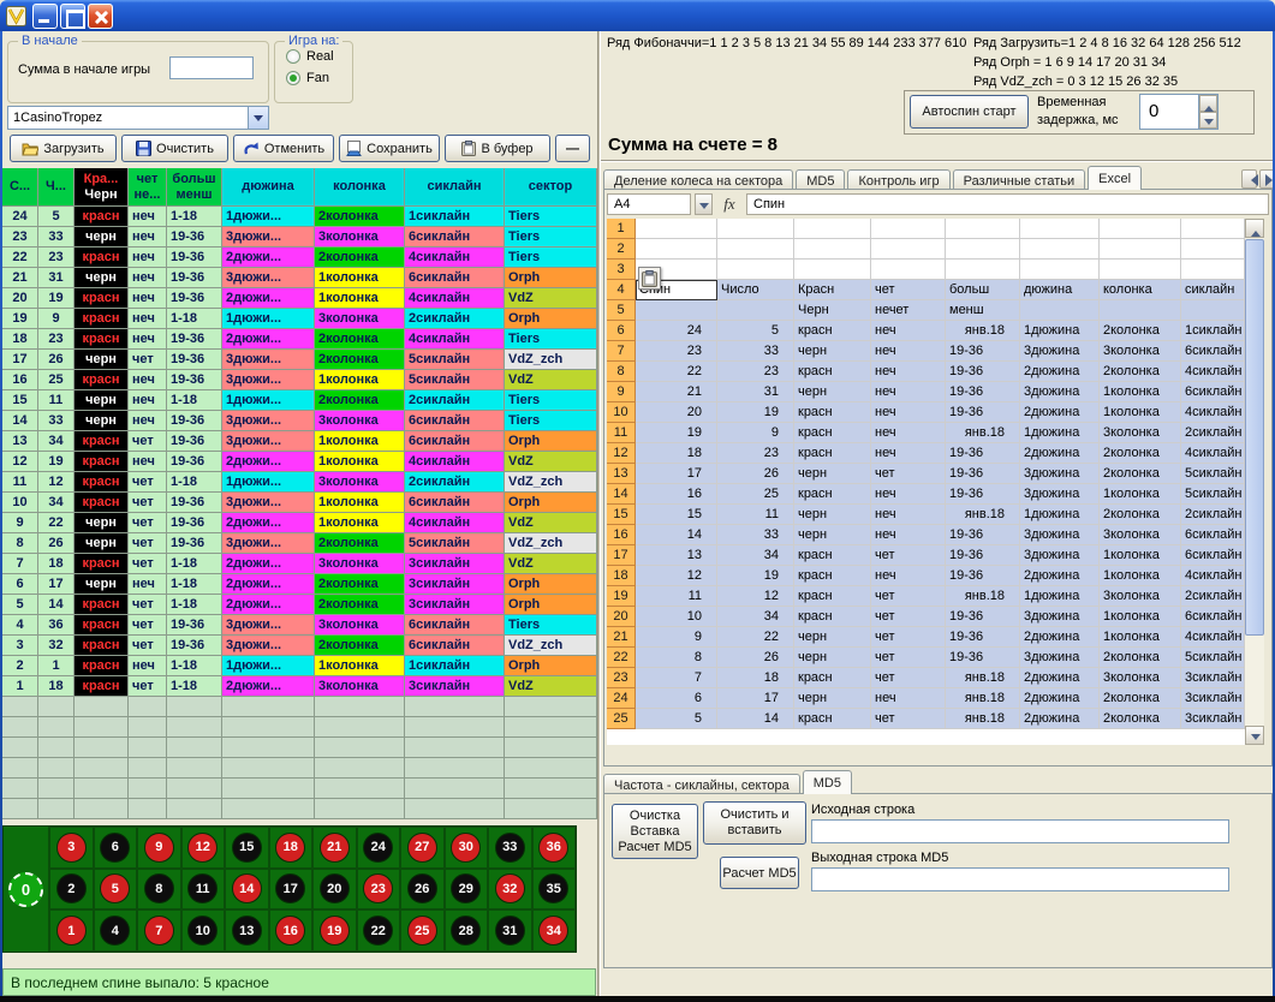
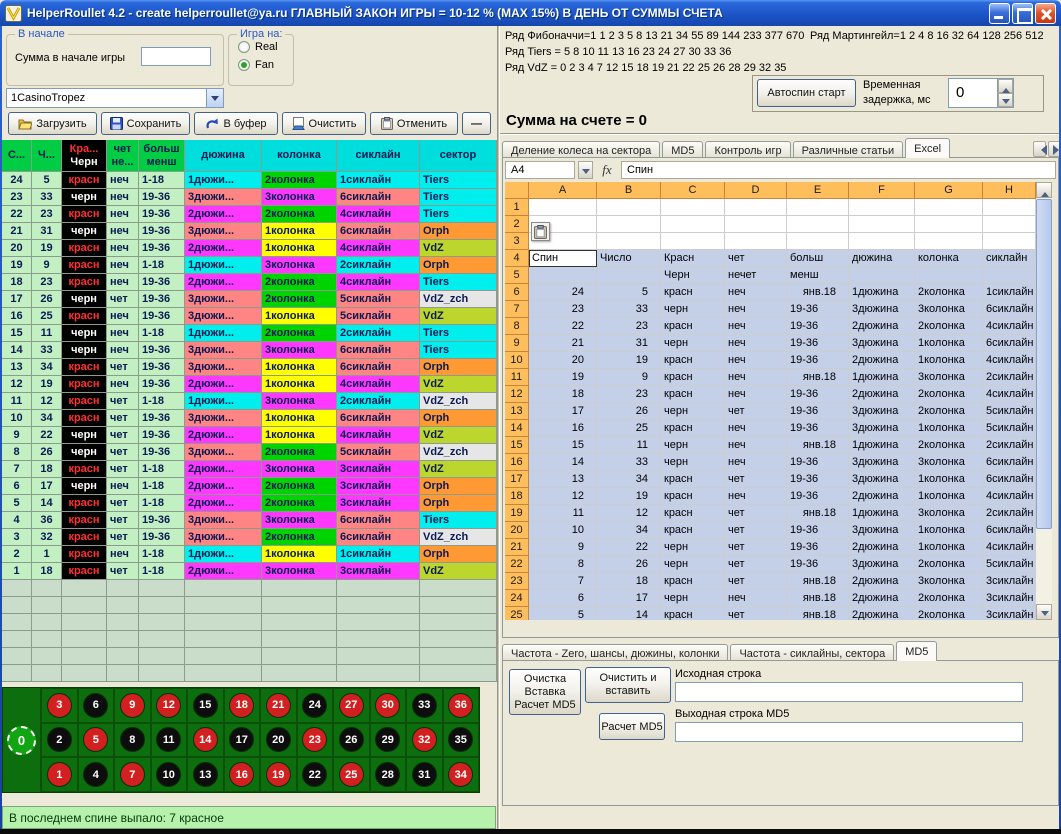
+ HelperRoullet 4.2 - create helperroullet@ya.ru ГЛАВНЫЙ ЗАКОН ИГРЫ = 10-12 % (MAX 15%) В ДЕНЬ ОТ СУММЫ СЧЕТА
  В начале
  Сумма в начале игры
  Игра на:
  Real
  Fan
  1CasinoTropez
  Загрузить
- Очистить
+ Сохранить
- Отменить
+ В буфер
- Сохранить
+ Очистить
- В буфер
+ Отменить
  —
  С...
  Ч...
  Кра...
  Черн
  чет
  не...
  больш
  менш
  дюжина
  колонка
  сиклайн
  сектор
  24
  5
  красн
  неч
  1-18
  1дюжи...
  2колонка
  1сиклайн
  Tiers
  23
  33
  черн
  неч
  19-36
  3дюжи...
  3колонка
  6сиклайн
  Tiers
  22
  23
  красн
  неч
  19-36
  2дюжи...
  2колонка
  4сиклайн
  Tiers
  21
  31
  черн
  неч
  19-36
  3дюжи...
  1колонка
  6сиклайн
  Orph
  20
  19
  красн
  неч
  19-36
  2дюжи...
  1колонка
  4сиклайн
  VdZ
  19
  9
  красн
  неч
  1-18
  1дюжи...
  3колонка
  2сиклайн
  Orph
  18
  23
  красн
  неч
  19-36
  2дюжи...
  2колонка
  4сиклайн
  Tiers
  17
  26
  черн
  чет
  19-36
  3дюжи...
  2колонка
  5сиклайн
  VdZ_zch
  16
  25
  красн
  неч
  19-36
  3дюжи...
  1колонка
  5сиклайн
  VdZ
  15
  11
  черн
  неч
  1-18
  1дюжи...
  2колонка
  2сиклайн
  Tiers
  14
  33
  черн
  неч
  19-36
  3дюжи...
  3колонка
  6сиклайн
  Tiers
  13
  34
  красн
  чет
  19-36
  3дюжи...
  1колонка
  6сиклайн
  Orph
  12
  19
  красн
  неч
  19-36
  2дюжи...
  1колонка
  4сиклайн
  VdZ
  11
  12
  красн
  чет
  1-18
  1дюжи...
  3колонка
  2сиклайн
  VdZ_zch
  10
  34
  красн
  чет
  19-36
  3дюжи...
  1колонка
  6сиклайн
  Orph
  9
  22
  черн
  чет
  19-36
  2дюжи...
  1колонка
  4сиклайн
  VdZ
  8
  26
  черн
  чет
  19-36
  3дюжи...
  2колонка
  5сиклайн
  VdZ_zch
  7
  18
  красн
  чет
  1-18
  2дюжи...
  3колонка
  3сиклайн
  VdZ
  6
  17
  черн
  неч
  1-18
  2дюжи...
  2колонка
  3сиклайн
  Orph
  5
  14
  красн
  чет
  1-18
  2дюжи...
  2колонка
  3сиклайн
  Orph
  4
  36
  красн
  чет
  19-36
  3дюжи...
  3колонка
  6сиклайн
  Tiers
  3
  32
  красн
  чет
  19-36
  3дюжи...
  2колонка
  6сиклайн
  VdZ_zch
  2
  1
  красн
  неч
  1-18
  1дюжи...
  1колонка
  1сиклайн
  Orph
  1
  18
  красн
  чет
  1-18
  2дюжи...
  3колонка
  3сиклайн
  VdZ
  0
  3
  6
  9
  12
  15
  18
  21
  24
  27
  30
  33
  36
  2
  5
  8
  11
  14
  17
  20
  23
  26
  29
  32
  35
  1
  4
  7
  10
  13
  16
  19
  22
  25
  28
  31
  34
- В последнем спине выпало: 5 красное
+ В последнем спине выпало: 7 красное
- Ряд Фибоначчи=1 1 2 3 5 8 13 21 34 55 89 144 233 377 610
+ Ряд Фибоначчи=1 1 2 3 5 8 13 21 34 55 89 144 233 377 670
+ Ряд Tiers = 5 8 10 11 13 16 23 24 27 30 33 36
+ Ряд VdZ = 0 2 3 4 7 12 15 18 19 21 22 25 26 28 29 32 35
- Ряд Загрузить=1 2 4 8 16 32 64 128 256 512
+ Ряд Мартингейл=1 2 4 8 16 32 64 128 256 512
- Ряд Orph = 1 6 9 14 17 20 31 34
- Ряд VdZ_zch = 0 3 12 15 26 32 35
  Автоспин старт
  Временная задержка, мс
  0
- Сумма на счете = 8
+ Сумма на счете = 0
  Деление колеса на сектора
  MD5
  Контроль игр
  Различные статьи
  Excel
  A4
  fx
  Спин
+ A
+ B
+ C
+ D
+ E
+ F
+ G
+ H
  1
  2
  3
  4
  Спин
  Число
  Красн
  чет
  больш
  дюжина
  колонка
  сиклайн
  5
  Черн
  нечет
  менш
  6
  24
  5
  красн
  неч
  янв.18
  1дюжина
  2колонка
  1сиклайн
  7
  23
  33
  черн
  неч
  19-36
  3дюжина
  3колонка
  6сиклайн
  8
  22
  23
  красн
  неч
  19-36
  2дюжина
  2колонка
  4сиклайн
  9
  21
  31
  черн
  неч
  19-36
  3дюжина
  1колонка
  6сиклайн
  10
  20
  19
  красн
  неч
  19-36
  2дюжина
  1колонка
  4сиклайн
  11
  19
  9
  красн
  неч
  янв.18
  1дюжина
  3колонка
  2сиклайн
  12
  18
  23
  красн
  неч
  19-36
  2дюжина
  2колонка
  4сиклайн
  13
  17
  26
  черн
  чет
  19-36
  3дюжина
  2колонка
  5сиклайн
  14
  16
  25
  красн
  неч
  19-36
  3дюжина
  1колонка
  5сиклайн
  15
  15
  11
  черн
  неч
  янв.18
  1дюжина
  2колонка
  2сиклайн
  16
  14
  33
  черн
  неч
  19-36
  3дюжина
  3колонка
  6сиклайн
  17
  13
  34
  красн
  чет
  19-36
  3дюжина
  1колонка
  6сиклайн
  18
  12
  19
  красн
  неч
  19-36
  2дюжина
  1колонка
  4сиклайн
  19
  11
  12
  красн
  чет
  янв.18
  1дюжина
  3колонка
  2сиклайн
  20
  10
  34
  красн
  чет
  19-36
  3дюжина
  1колонка
  6сиклайн
  21
  9
  22
  черн
  чет
  19-36
  2дюжина
  1колонка
  4сиклайн
  22
  8
  26
  черн
  чет
  19-36
  3дюжина
  2колонка
  5сиклайн
  23
  7
  18
  красн
  чет
  янв.18
  2дюжина
  3колонка
  3сиклайн
  24
  6
  17
  черн
  неч
  янв.18
  2дюжина
  2колонка
  3сиклайн
  25
  5
  14
  красн
  чет
  янв.18
  2дюжина
  2колонка
  3сиклайн
+ Частота - Zero, шансы, дюжины, колонки
  Частота - сиклайны, сектора
  MD5
  Очистка Вставка Расчет MD5
  Очистить и вставить
  Расчет MD5
  Исходная строка
  Выходная строка MD5
